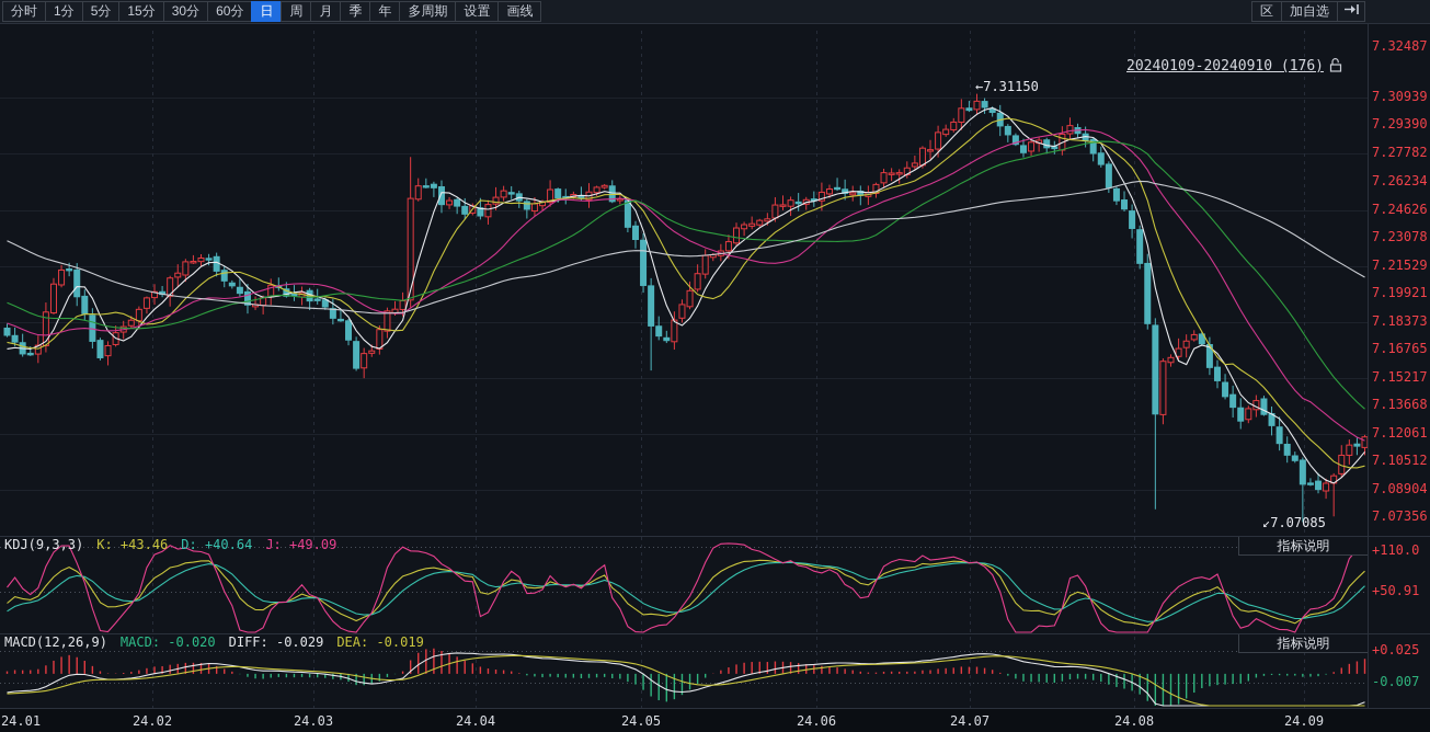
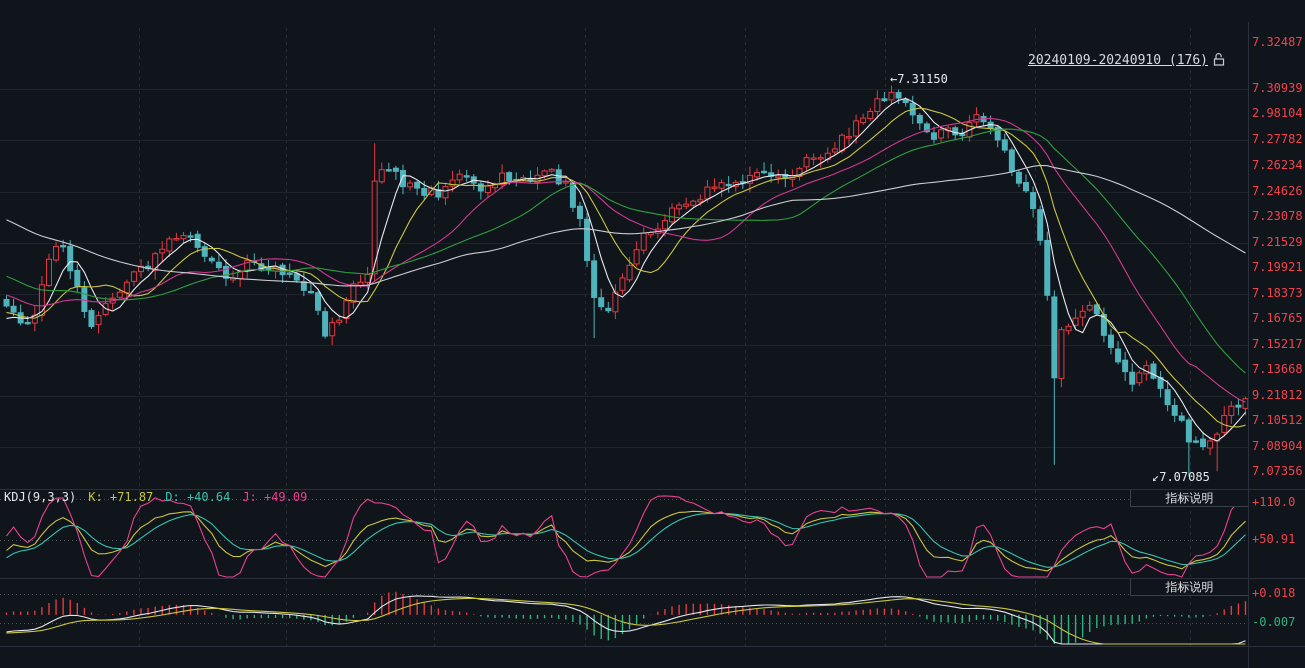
- 分时
- 1分
- 5分
- 15分
- 30分
- 60分
- 日
- 周
- 月
- 季
- 年
- 多周期
- 设置
- 画线
- 区
- 加自选
  20240109-20240910 (176)
  ←7.31150
  ↙7.07085
  KDJ(9,3,3)
- K: +43.46
+ K: +71.87
  D: +40.64
  J: +49.09
  指标说明
- MACD(12,26,9)
- MACD: -0.020
- DIFF: -0.029
- DEA: -0.019
  指标说明
  7.32487
  7.30939
- 7.29390
+ 2.98104
  7.27782
  7.26234
  7.24626
  7.23078
  7.21529
  7.19921
  7.18373
  7.16765
  7.15217
  7.13668
- 7.12061
+ 9.21812
  7.10512
  7.08904
  7.07356
  +110.0
  +50.91
- +0.025
+ +0.018
  -0.007
- 24.01
- 24.02
- 24.03
- 24.04
- 24.05
- 24.06
- 24.07
- 24.08
- 24.09
